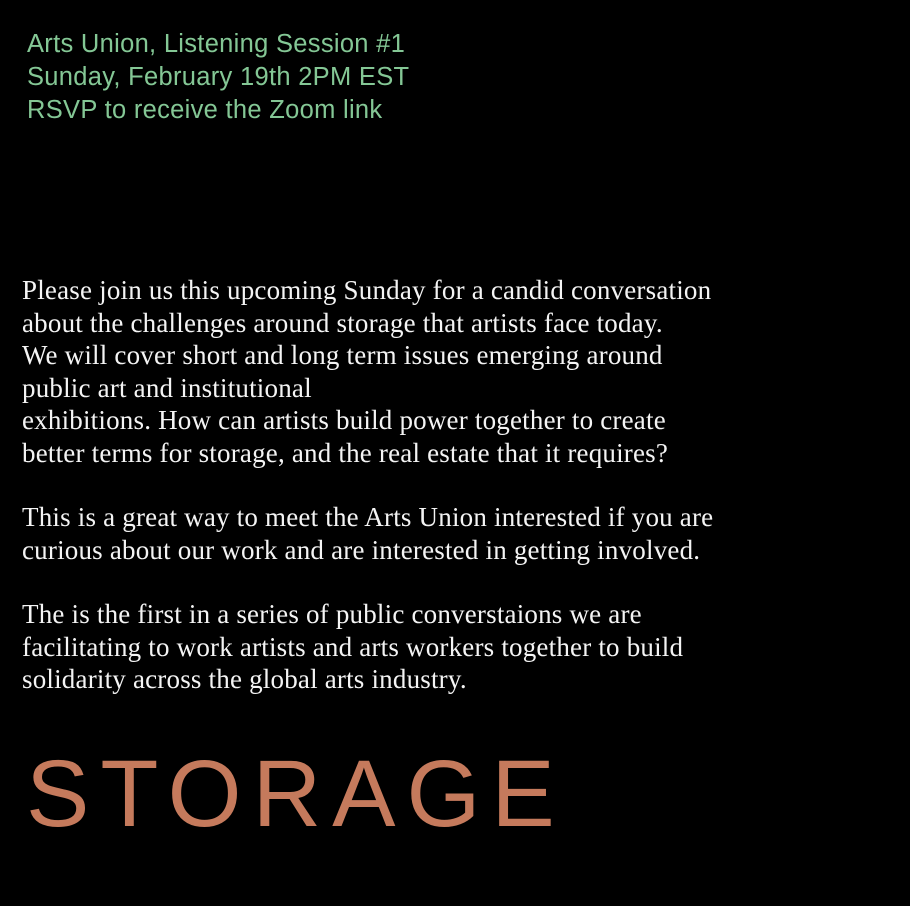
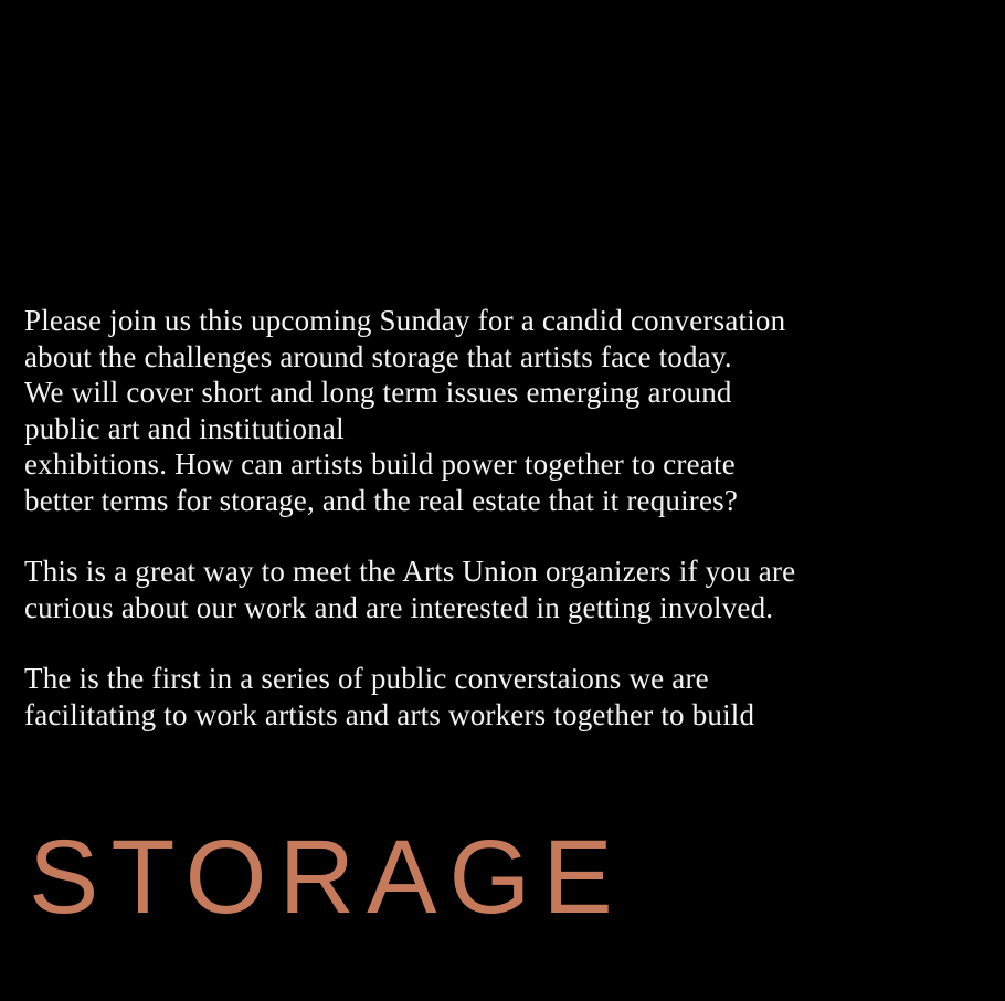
- Arts Union, Listening Session #1
- Sunday, February 19th 2PM EST
- RSVP to receive the Zoom link
  Please join us this upcoming Sunday for a candid conversation
  about the challenges around storage that artists face today.
  We will cover short and long term issues emerging around
  public art and institutional
  exhibitions. How can artists build power together to create
  better terms for storage, and the real estate that it requires?
- This is a great way to meet the Arts Union interested if you are
+ This is a great way to meet the Arts Union organizers if you are
  curious about our work and are interested in getting involved.
  The is the first in a series of public converstaions we are
  facilitating to work artists and arts workers together to build
- solidarity across the global arts industry.
  STORAGE
